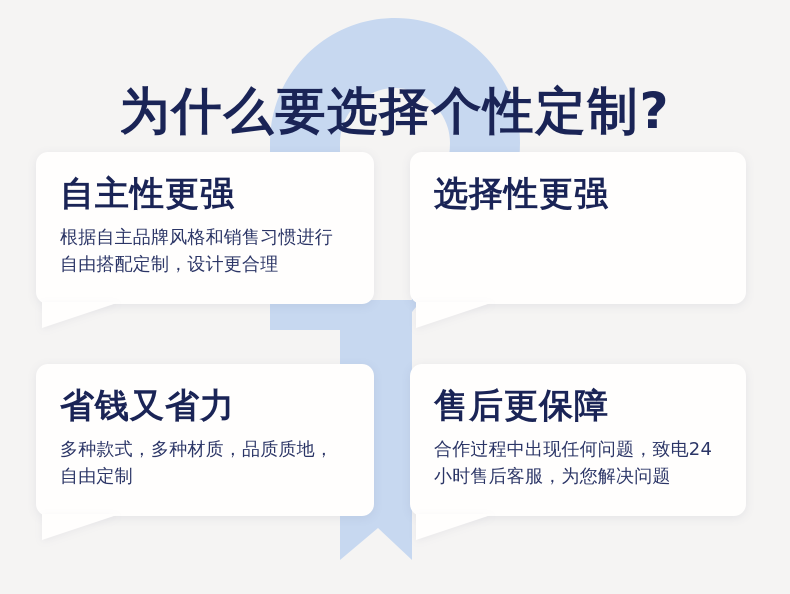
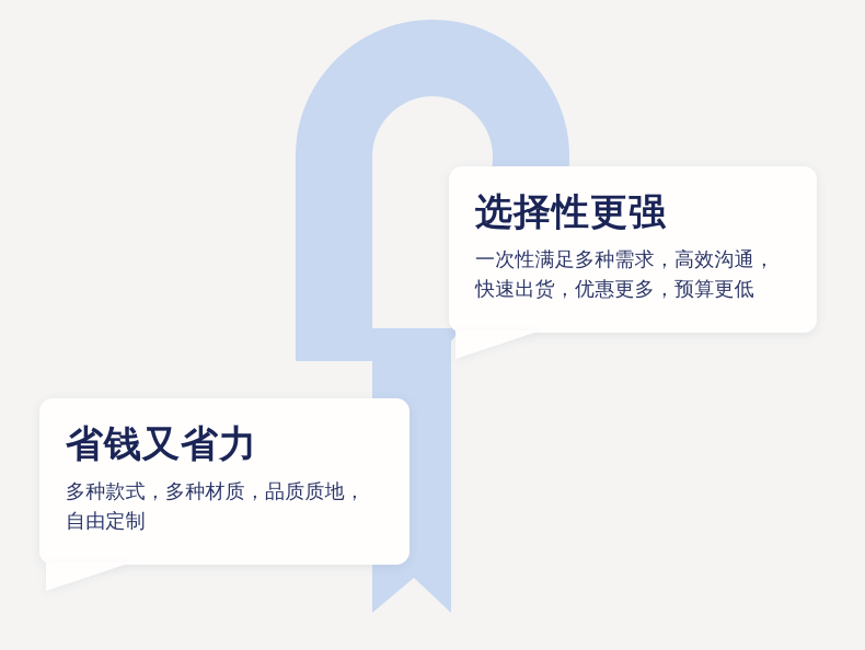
- 为什么要选择个性定制?
- 自主性更强
- 根据自主品牌风格和销售习惯进行自由搭配定制，设计更合理
  选择性更强
+ 一次性满足多种需求，高效沟通，快速出货，优惠更多，预算更低
  省钱又省力
  多种款式，多种材质，品质质地，自由定制
- 售后更保障
- 合作过程中出现任何问题，致电24小时售后客服，为您解决问题
